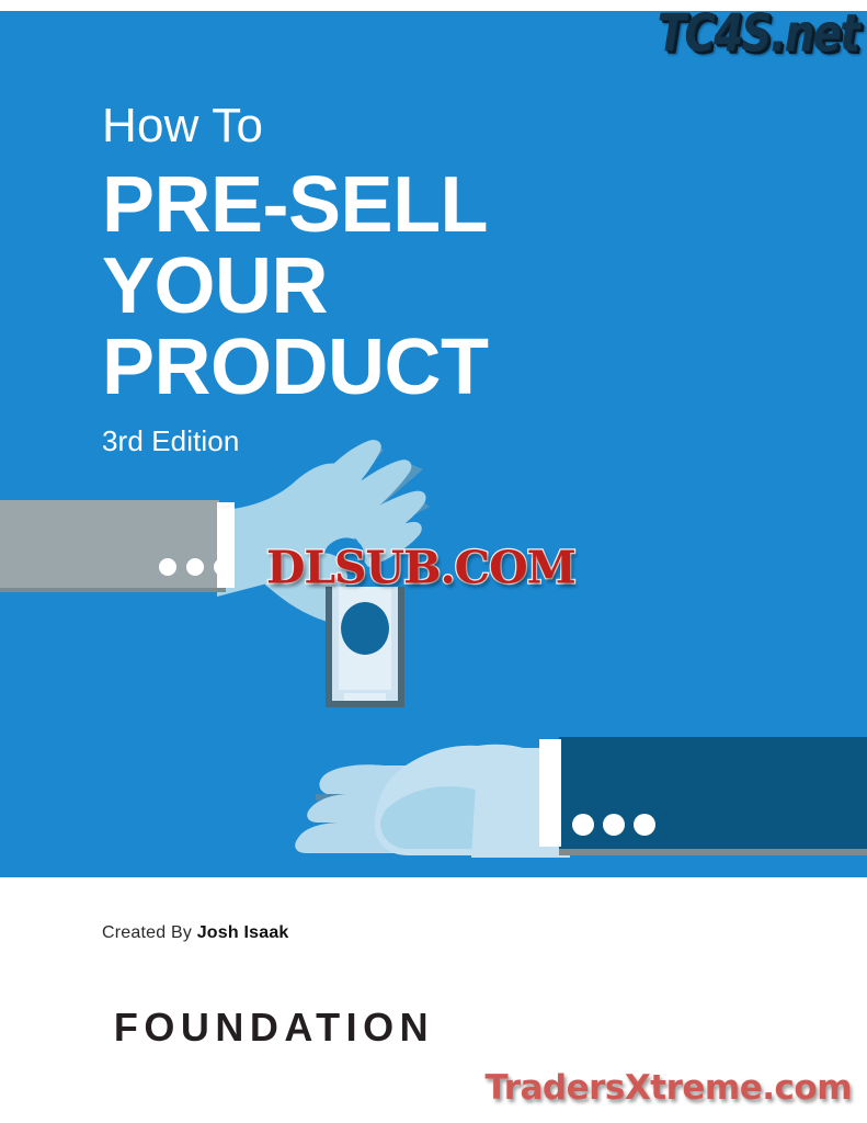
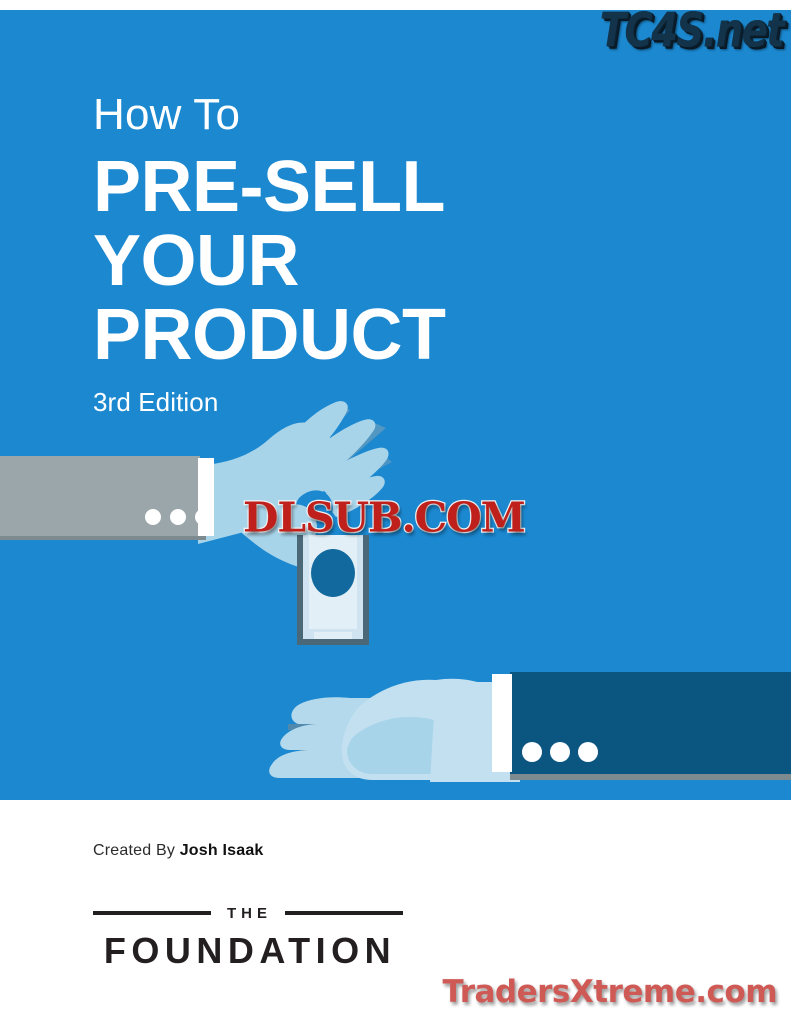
  How To
  PRE-SELL
  YOUR
  PRODUCT
  3rd Edition
  DLSUB.COM
  Created By Josh Isaak
+ THE
  FOUNDATION
  TC4S.net
  TradersXtreme.com
